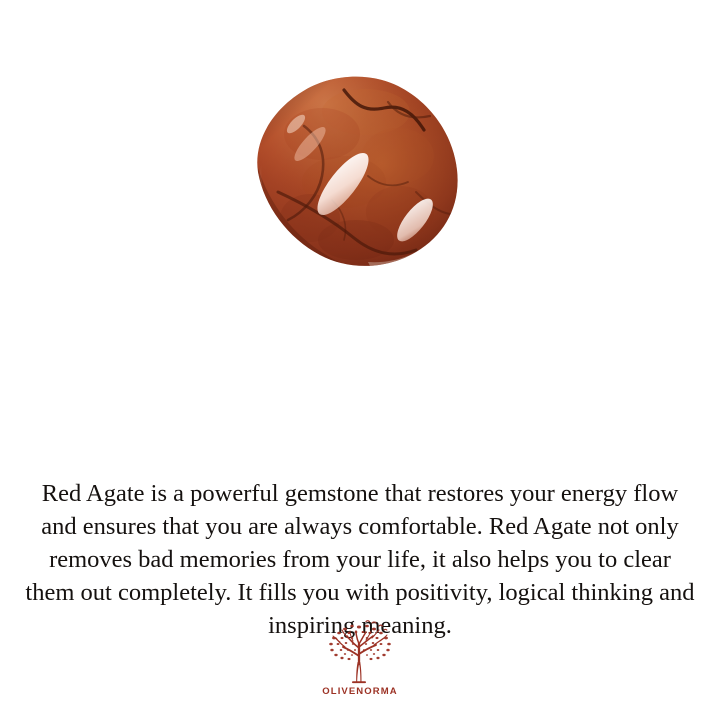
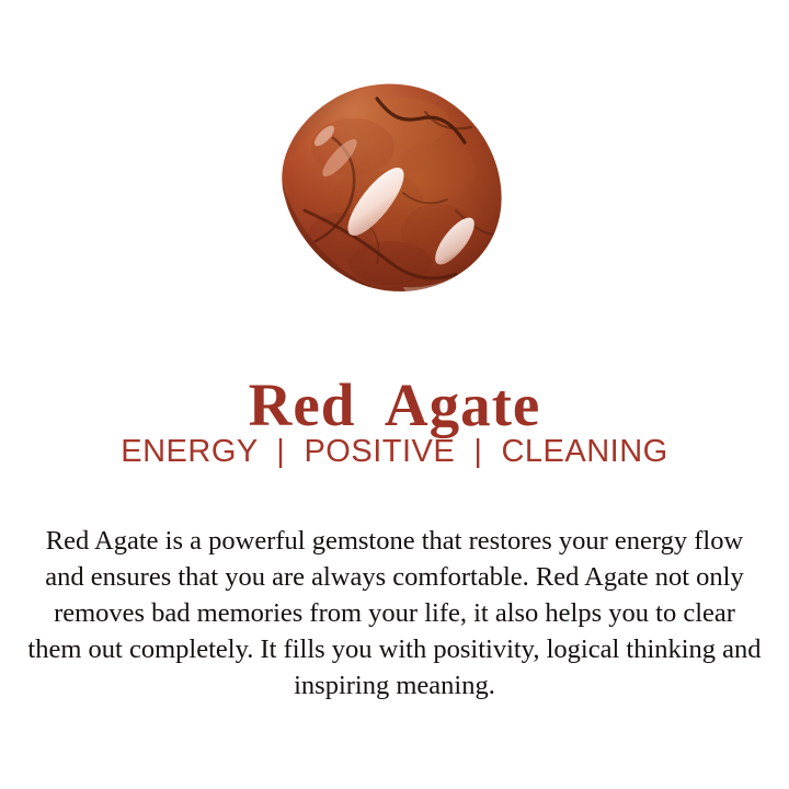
+ Red Agate
+ ENERGY | POSITIVE | CLEANING
  Red Agate is a powerful gemstone that restores your energy flow and ensures that you are always comfortable. Red Agate not only removes bad memories from your life, it also helps you to clear them out completely. It fills you with positivity, logical thinking and inspiring meaning.
- OLIVENORMA
